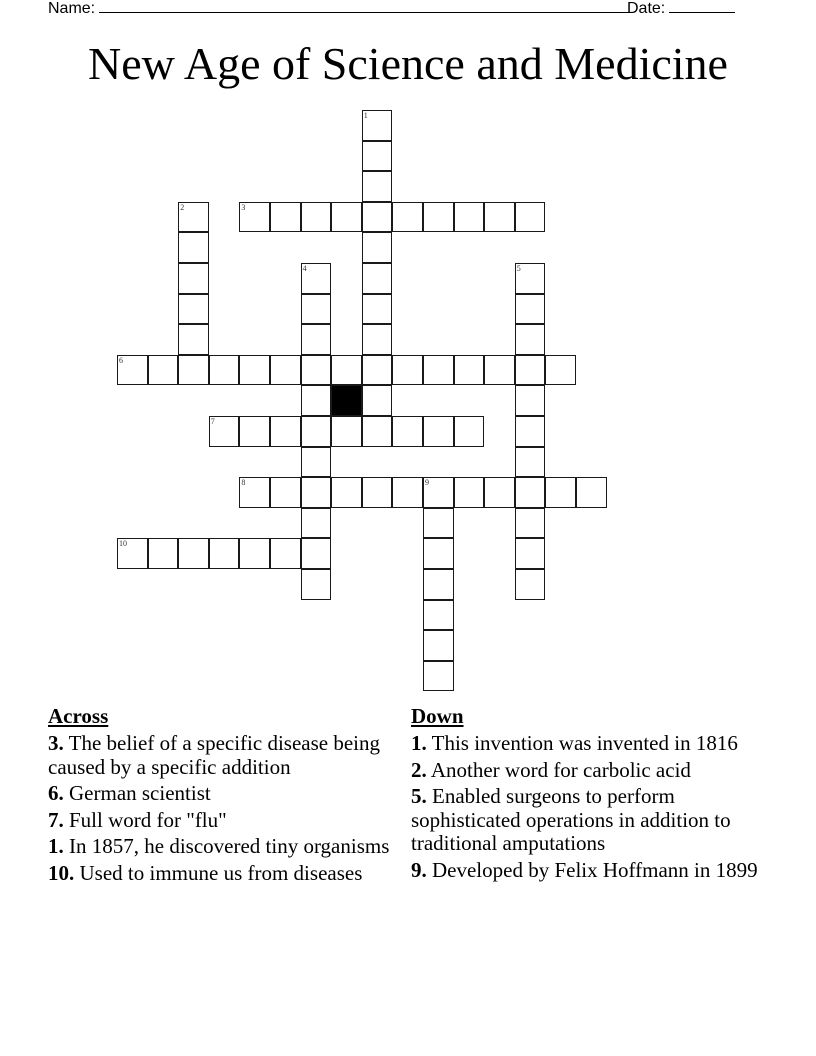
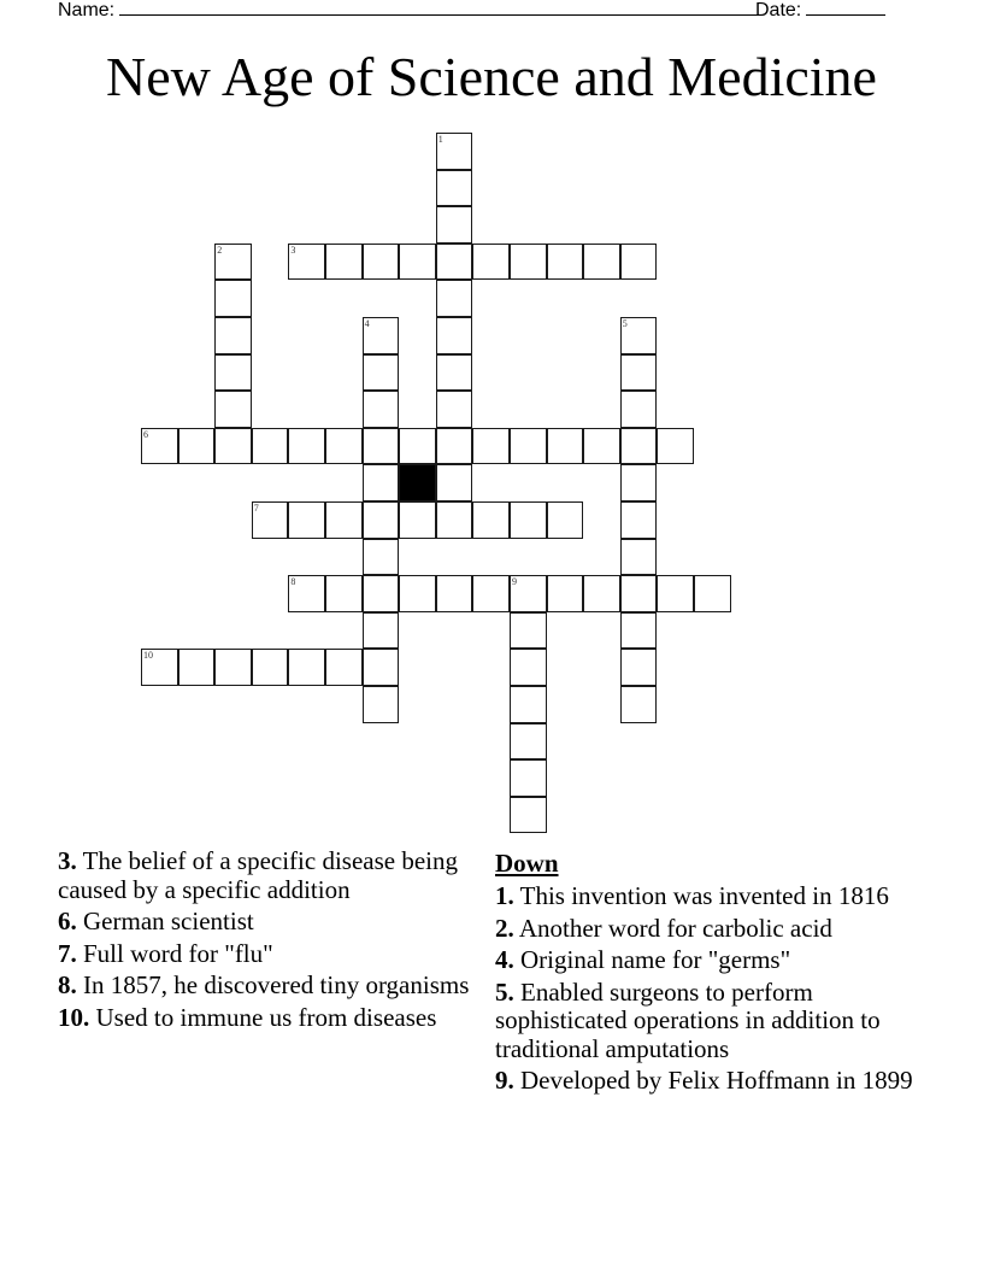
  Name:
  Date:
  New Age of Science and Medicine
  1
  2
  3
  4
  5
  6
  7
  8
  9
  10
- Across
  3. The belief of a specific disease being caused by a specific addition
  6. German scientist
  7. Full word for "flu"
- 1. In 1857, he discovered tiny organisms
+ 8. In 1857, he discovered tiny organisms
  10. Used to immune us from diseases
  Down
  1. This invention was invented in 1816
  2. Another word for carbolic acid
+ 4. Original name for "germs"
  5. Enabled surgeons to perform sophisticated operations in addition to traditional amputations
  9. Developed by Felix Hoffmann in 1899
